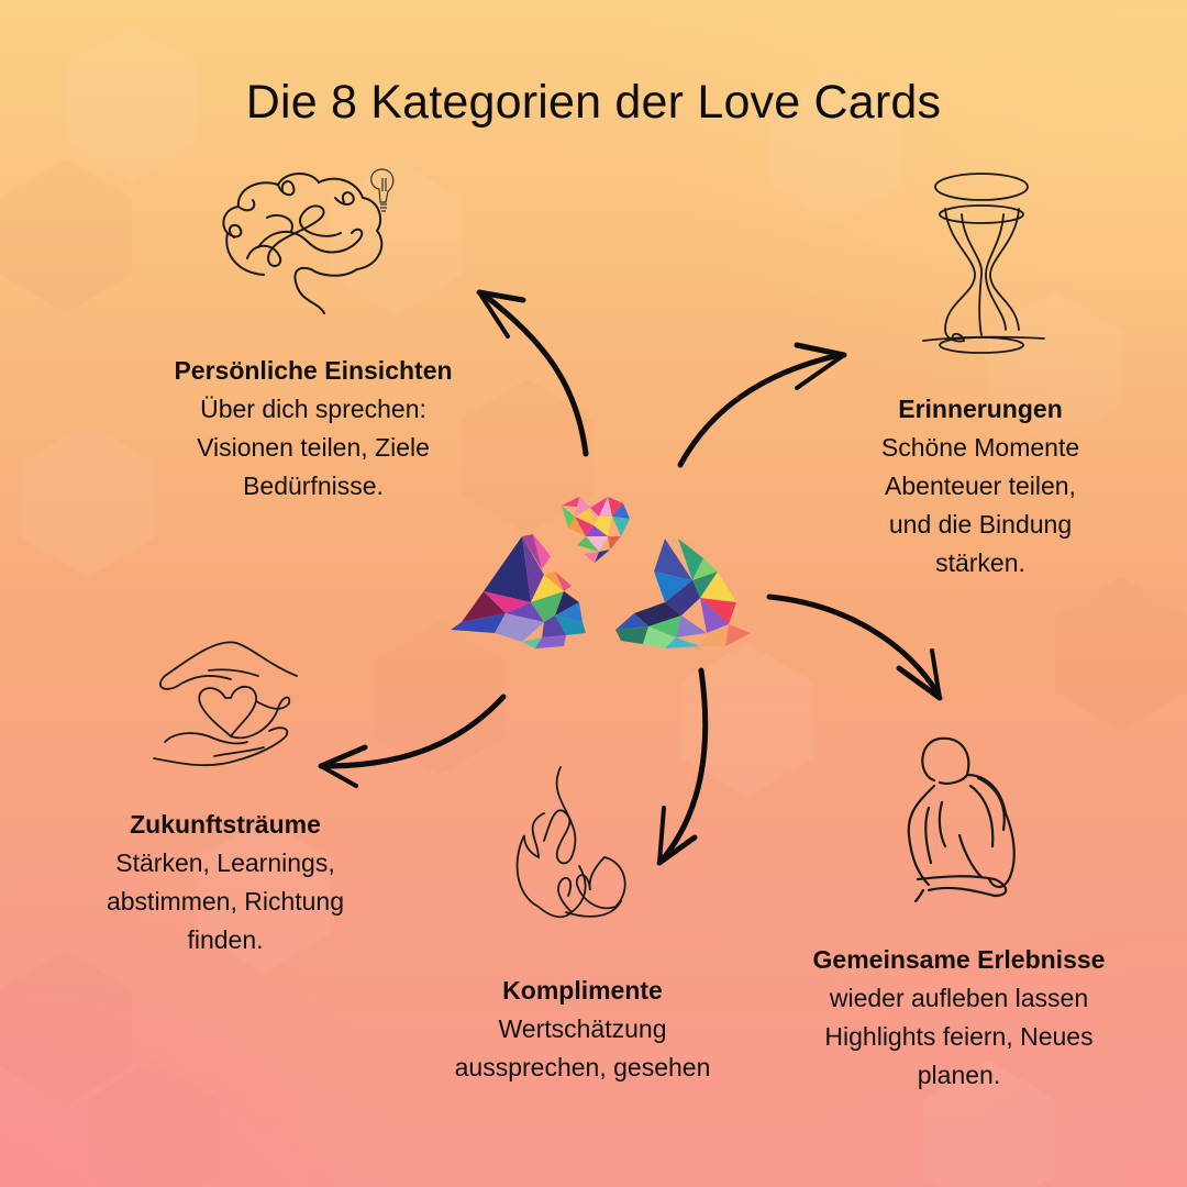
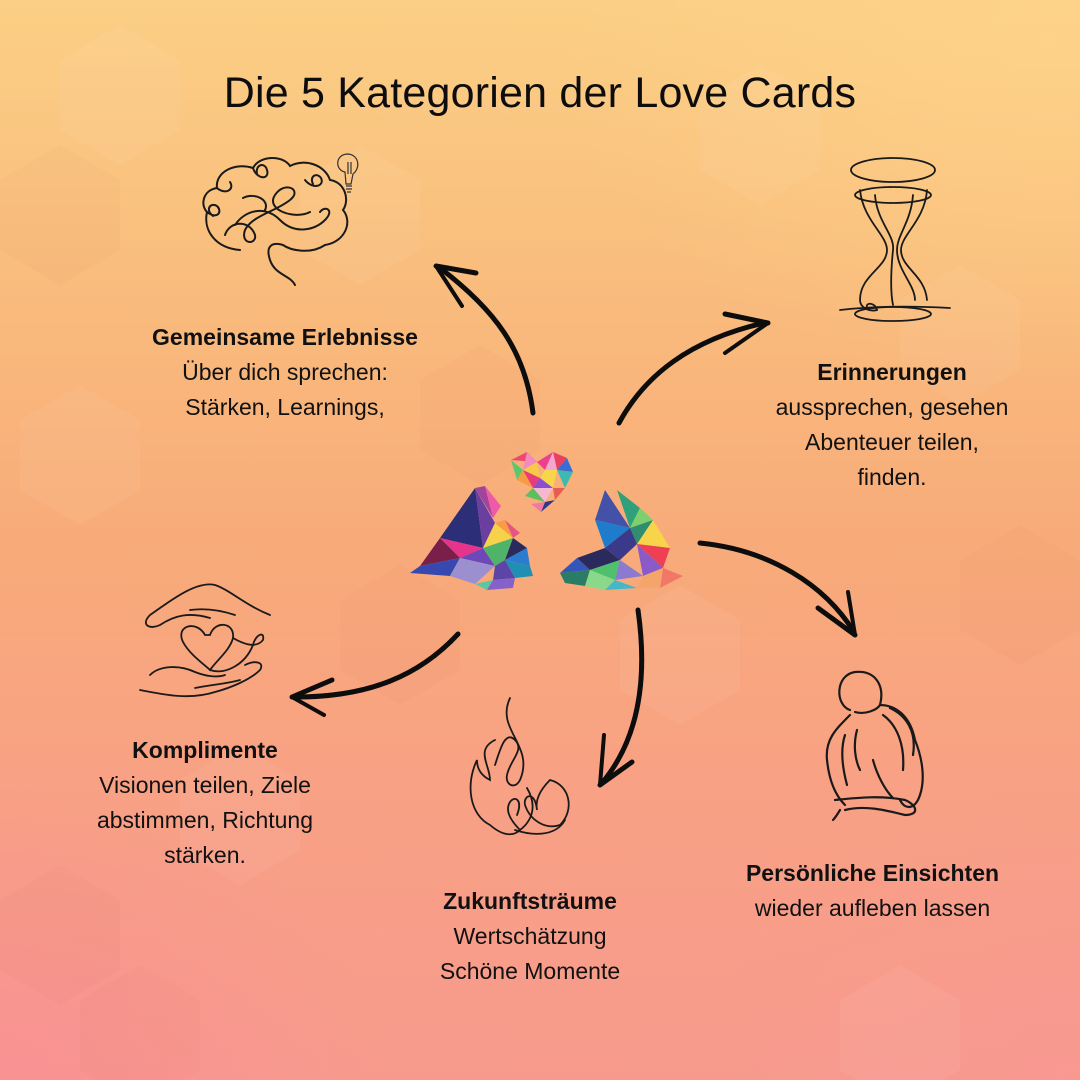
- Die 8 Kategorien der Love Cards
+ Die 5 Kategorien der Love Cards
- Persönliche Einsichten
+ Gemeinsame Erlebnisse
  Über dich sprechen:
- Visionen teilen, Ziele
+ Stärken, Learnings,
- Bedürfnisse.
  Erinnerungen
- Schöne Momente
+ aussprechen, gesehen
  Abenteuer teilen,
- und die Bindung
- stärken.
+ finden.
- Gemeinsame Erlebnisse
+ Persönliche Einsichten
  wieder aufleben lassen
- Highlights feiern, Neues
- planen.
- Komplimente
+ Zukunftsträume
  Wertschätzung
- aussprechen, gesehen
+ Schöne Momente
- Zukunftsträume
+ Komplimente
- Stärken, Learnings,
+ Visionen teilen, Ziele
  abstimmen, Richtung
- finden.
+ stärken.
